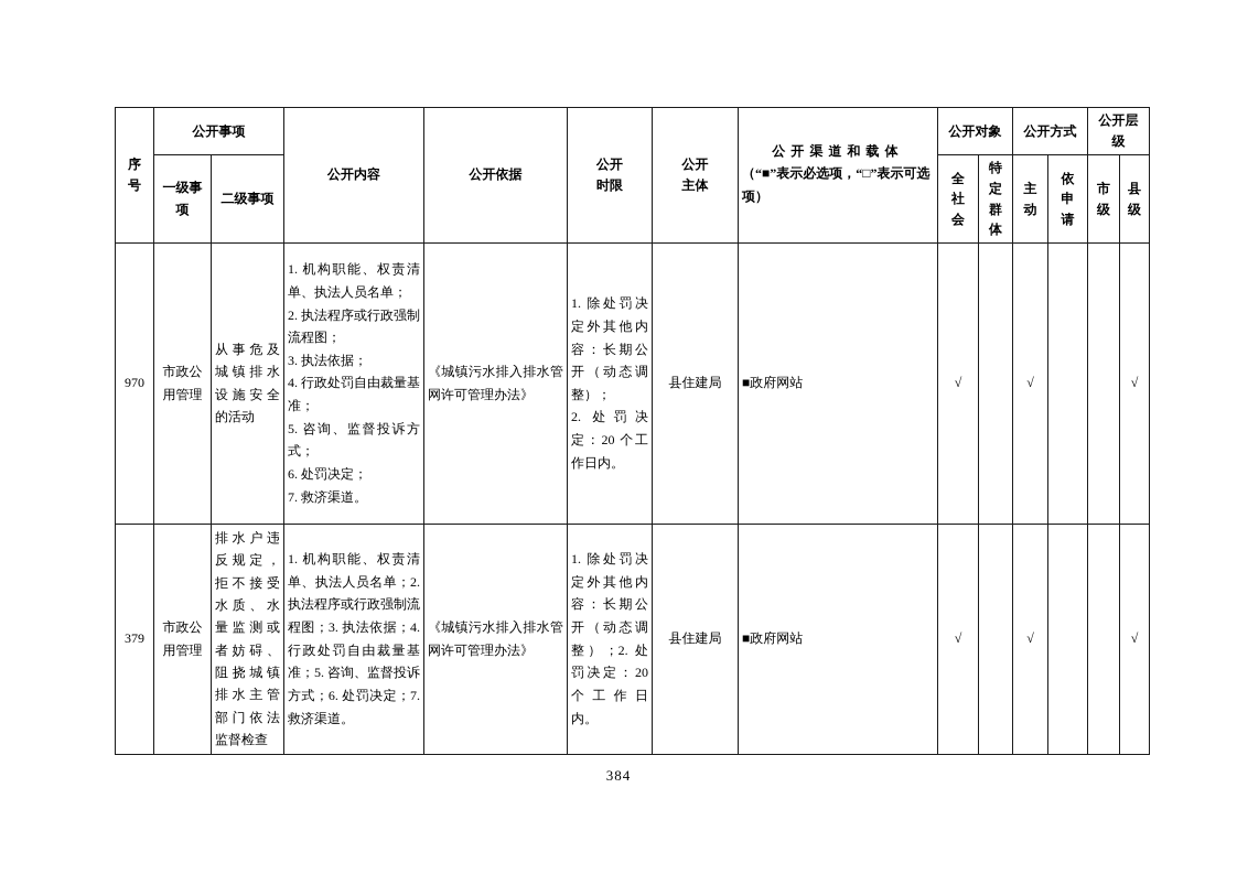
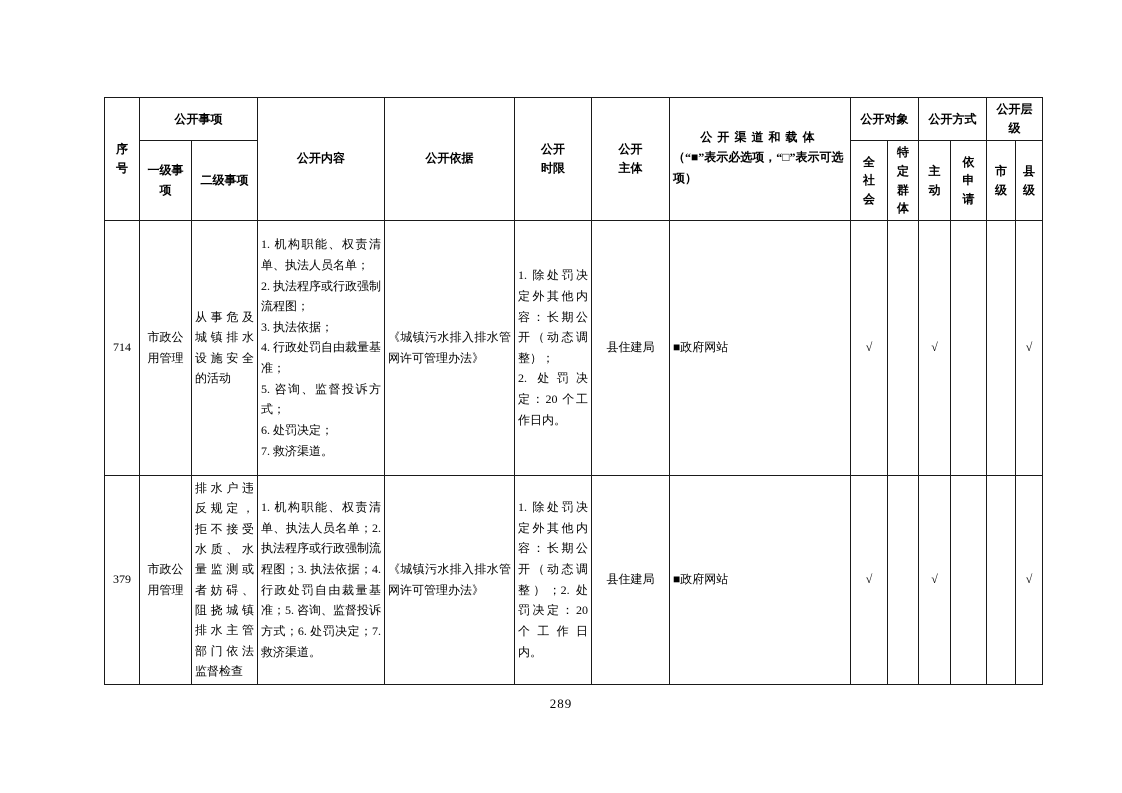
  序号	公开事项	公开内容	公开依据	公开 时限	公开 主体	公开渠道和载体 （“■”表示必选项，“□”表示可选项）	公开对象	公开方式	公开层 级
  一级事项	二级事项	全社会	特定群体	主动	依申请	市级	县级
- 970	市政公用管理	从事危及城镇排水设施安全的活动	1. 机构职能、权责清单、执法人员名单； 2. 执法程序或行政强制流程图； 3. 执法依据； 4. 行政处罚自由裁量基准； 5. 咨询、监督投诉方式； 6. 处罚决定； 7. 救济渠道。	《城镇污水排入排水管网许可管理办法》	1. 除处罚决定外其他内容：长期公开（动态调整）； 2. 处罚决定：20 个工作日内。	县住建局	■政府网站	√		√			√
+ 714	市政公用管理	从事危及城镇排水设施安全的活动	1. 机构职能、权责清单、执法人员名单； 2. 执法程序或行政强制流程图； 3. 执法依据； 4. 行政处罚自由裁量基准； 5. 咨询、监督投诉方式； 6. 处罚决定； 7. 救济渠道。	《城镇污水排入排水管网许可管理办法》	1. 除处罚决定外其他内容：长期公开（动态调整）； 2. 处罚决定：20 个工作日内。	县住建局	■政府网站	√		√			√
  379	市政公用管理	排水户违反规定，拒不接受水质、水量监测或者妨碍、阻挠城镇排水主管部门依法监督检查	1. 机构职能、权责清单、执法人员名单；2. 执法程序或行政强制流程图；3. 执法依据；4. 行政处罚自由裁量基准；5. 咨询、监督投诉方式；6. 处罚决定；7. 救济渠道。	《城镇污水排入排水管网许可管理办法》	1. 除处罚决定外其他内容：长期公开（动态调整）；2. 处罚决定：20 个工作日内。	县住建局	■政府网站	√		√			√
- 384
+ 289
